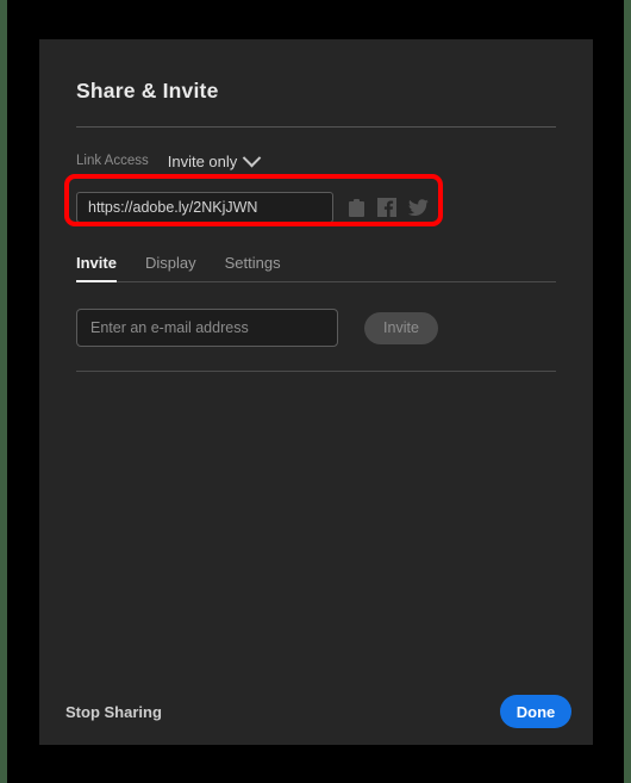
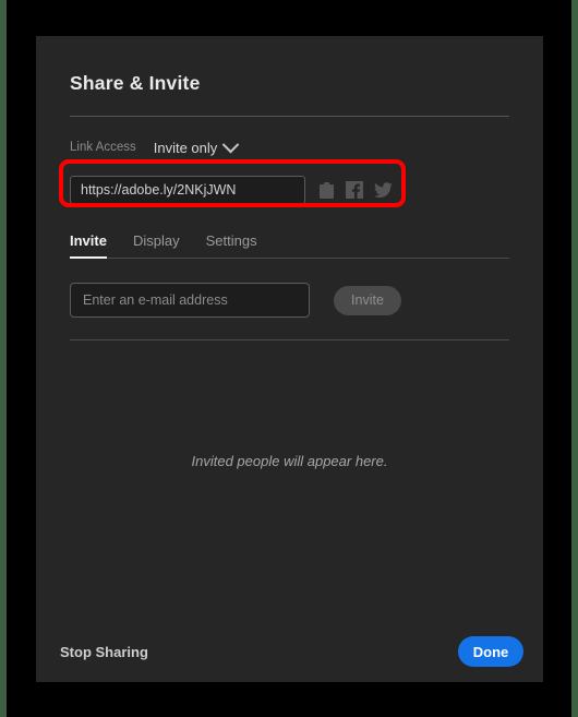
  Share & Invite
  Link Access
  Invite only
  https://adobe.ly/2NKjJWN
  Invite
  Display
  Settings
  Enter an e-mail address
  Invite
+ Invited people will appear here.
  Stop Sharing
  Done
